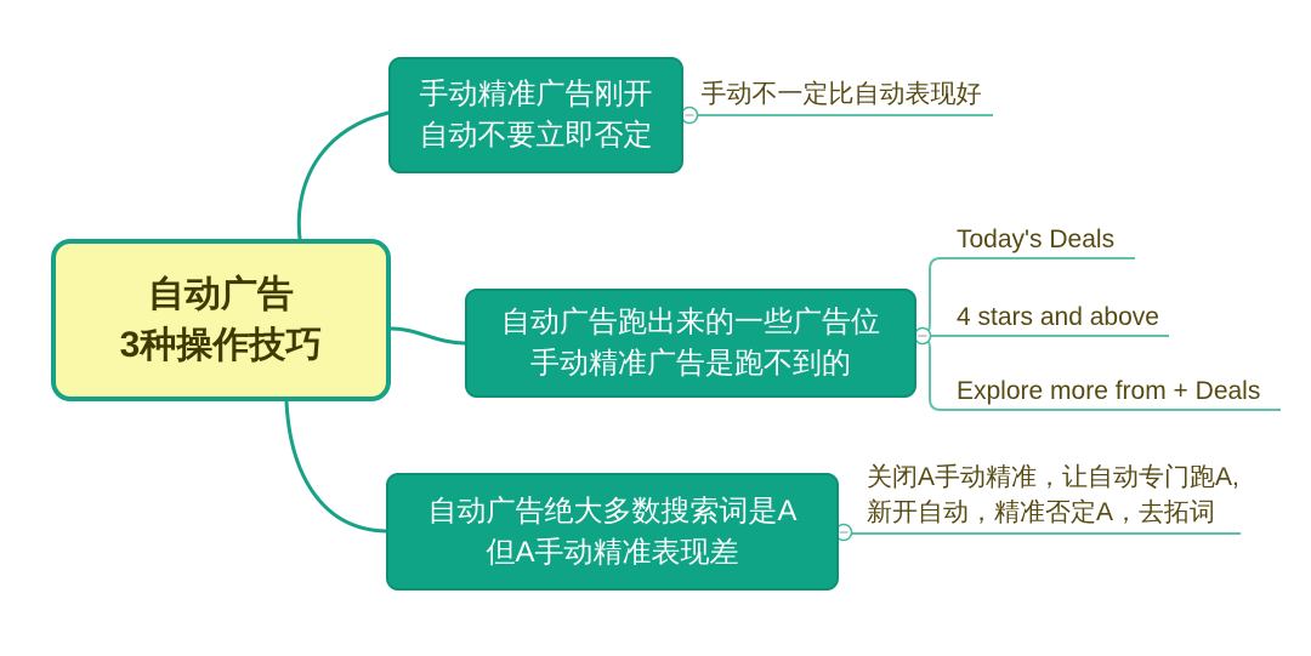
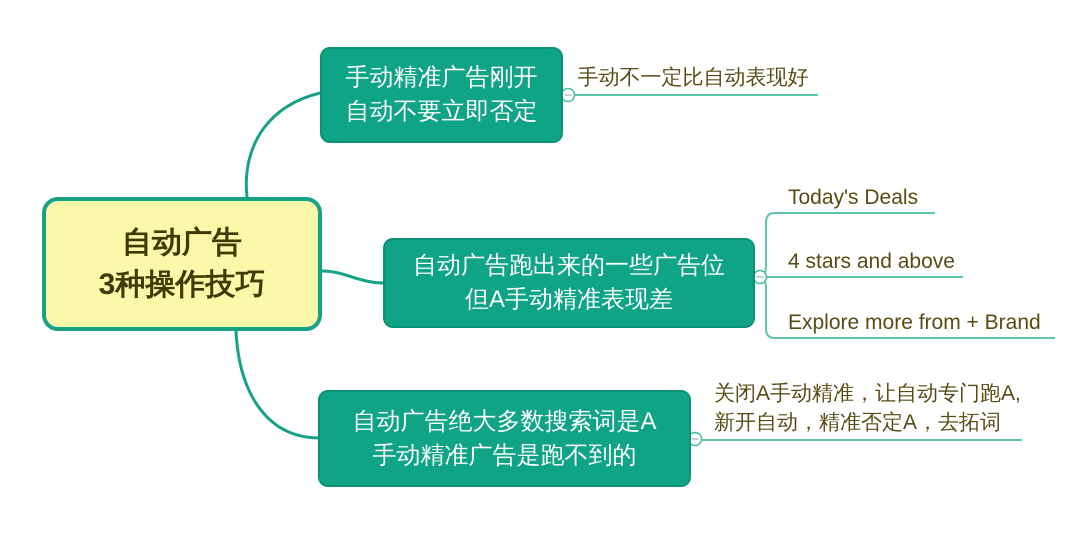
  自动广告
  3种操作技巧
  手动精准广告刚开
  自动不要立即否定
  自动广告跑出来的一些广告位
- 手动精准广告是跑不到的
+ 但A手动精准表现差
  自动广告绝大多数搜索词是A
- 但A手动精准表现差
+ 手动精准广告是跑不到的
  手动不一定比自动表现好
  Today's Deals
  4 stars and above
- Explore more from + Deals
+ Explore more from + Brand
  关闭A手动精准，让自动专门跑A,
  新开自动，精准否定A，去拓词
